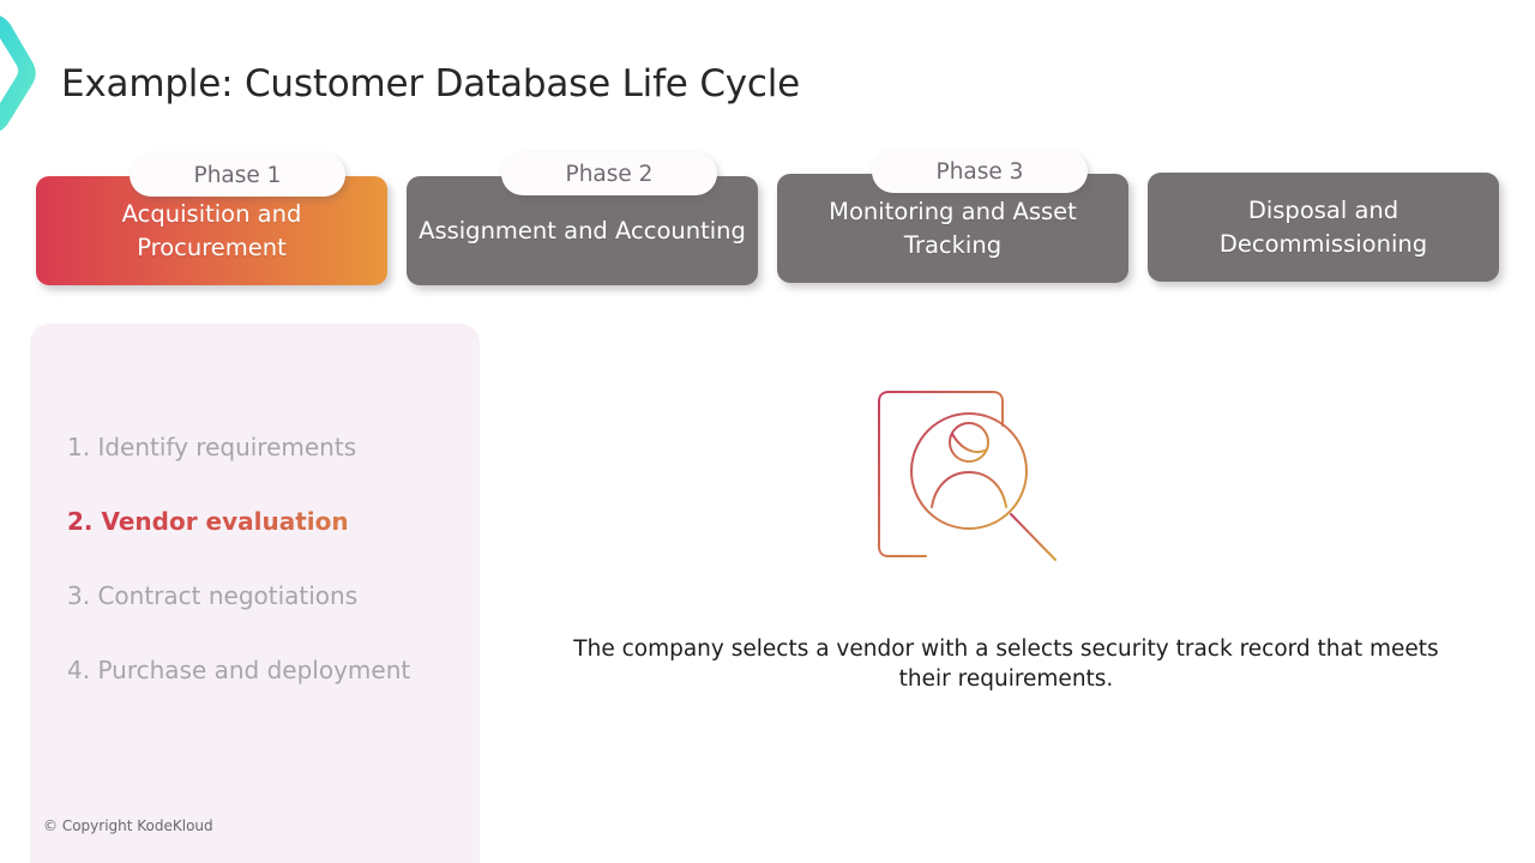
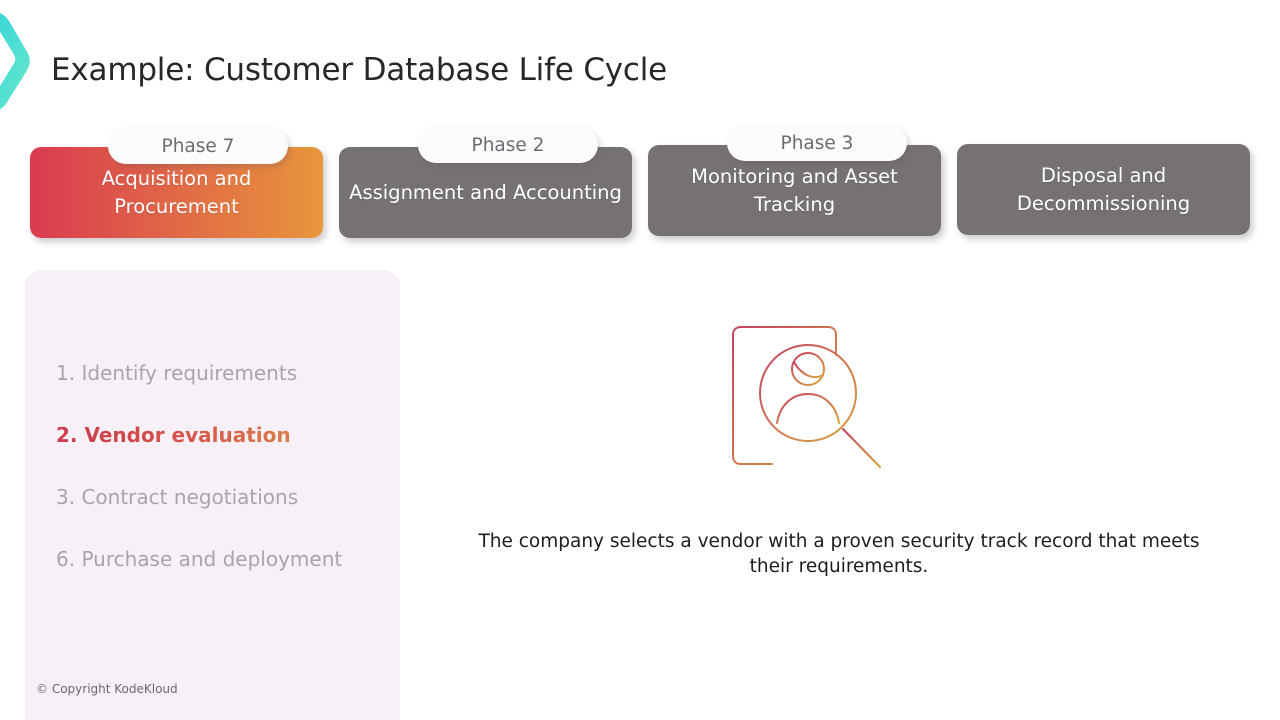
  Example: Customer Database Life Cycle
  Acquisition and Procurement
- Phase 1
+ Phase 7
  Assignment and Accounting
  Phase 2
  Monitoring and Asset Tracking
  Phase 3
  Disposal and Decommissioning
  1. Identify requirements
  2. Vendor evaluation
  3. Contract negotiations
- 4. Purchase and deployment
+ 6. Purchase and deployment
  © Copyright KodeKloud
- The company selects a vendor with a selects security track record that meets their requirements.
+ The company selects a vendor with a proven security track record that meets their requirements.
